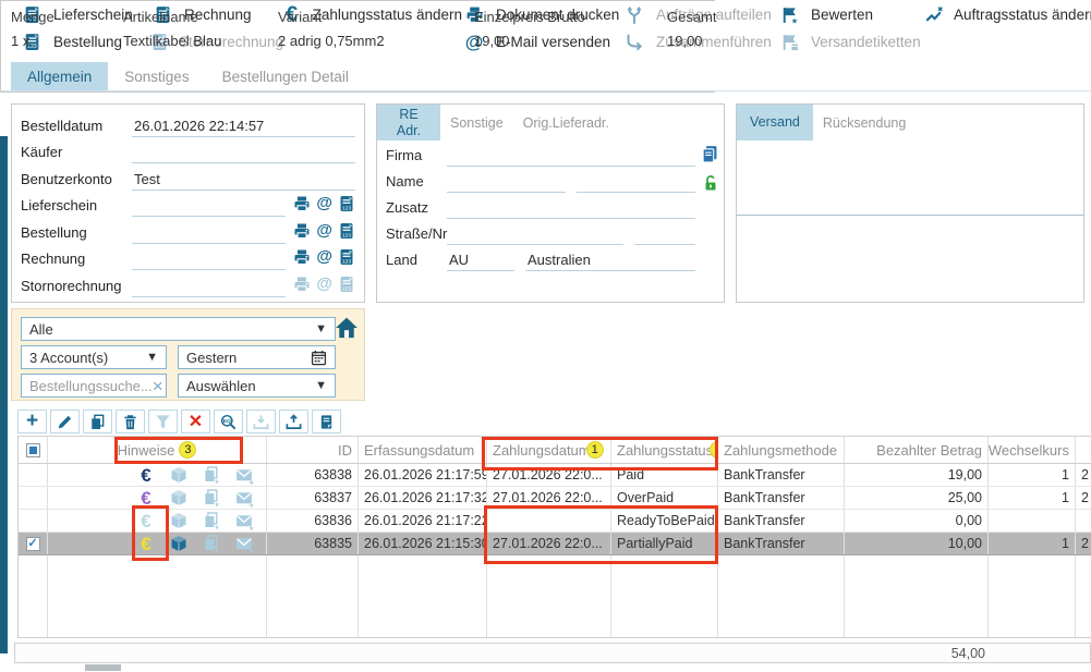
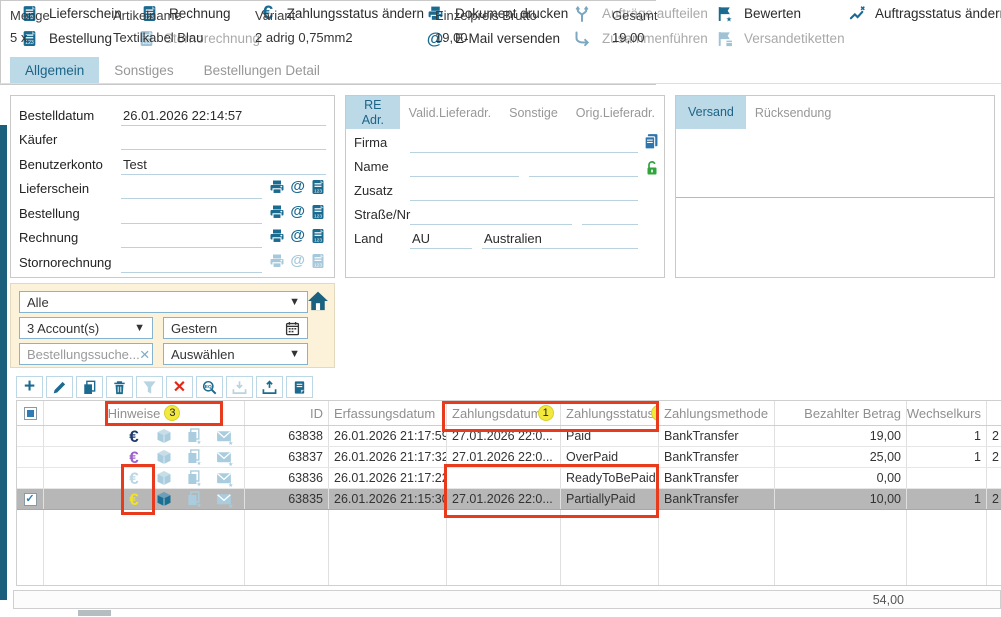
  Lieferschein
  Bestellung
  Rechnung
  Stornorechnung
  €
  Zahlungsstatus ändern
  Dokument drucken
  @
  E-Mail versenden
  Aufträge aufteilen
  Zusammenführen
  Bewerten
  Versandetiketten
  Auftragsstatus änder
  Allgemein
  Sonstiges
  Bestellungen Detail
  Bestelldatum
  26.01.2026 22:14:57
  Käufer
  Benutzerkonto
  Test
  Lieferschein
  @
  Bestellung
  @
  Rechnung
  @
  Stornorechnung
  @
  RE Adr.
+ Valid.Lieferadr.
  Sonstige
  Orig.Lieferadr.
  Firma
  Name
  Zusatz
  Straße/Nr
  Land
  AU
  Australien
  Versand
  Rücksendung
  Alle
  ▼
  3 Account(s)
  ▼
  Gestern
  Bestellungssuche...
  ×
  Auswählen
  ▼
  Menge
  Artikelname
  Variant
  Einzelpreis Brutto
  Gesamt
- 1 x
+ 5 x
  Textilkabel Blau
  2 adrig 0,75mm2
  19,00
  19,00
  +
  ✕
  Hinweise
  3
  ID
  Erfassungsdatum
  Zahlungsdatum
  1
  Zahlungsstatu
  Zahlungsmethode
  Bezahlter Betrag
  Wechselkurs
  €
  63838
  26.01.2026 21:17:59
  27.01.2026 22:0...
  Paid
  BankTransfer
  19,00
  1
  2
  €
  63837
  26.01.2026 21:17:32
  27.01.2026 22:0...
  OverPaid
  BankTransfer
  25,00
  1
  2
  €
  63836
  26.01.2026 21:17:22
  ReadyToBePaid
  BankTransfer
  0,00
  ✓
  €
  63835
  26.01.2026 21:15:30
  27.01.2026 22:0...
  PartiallyPaid
  BankTransfer
  10,00
  1
  2
  54,00
